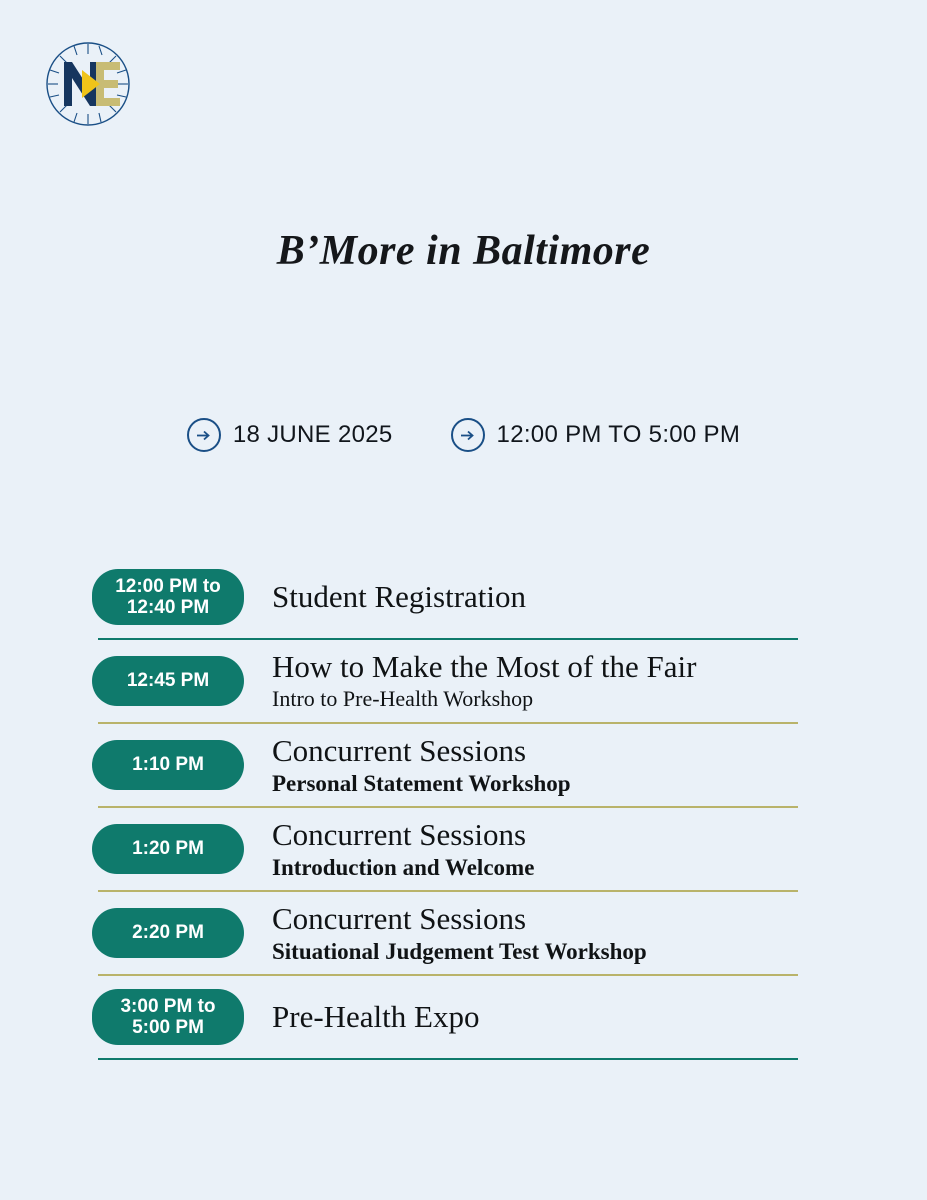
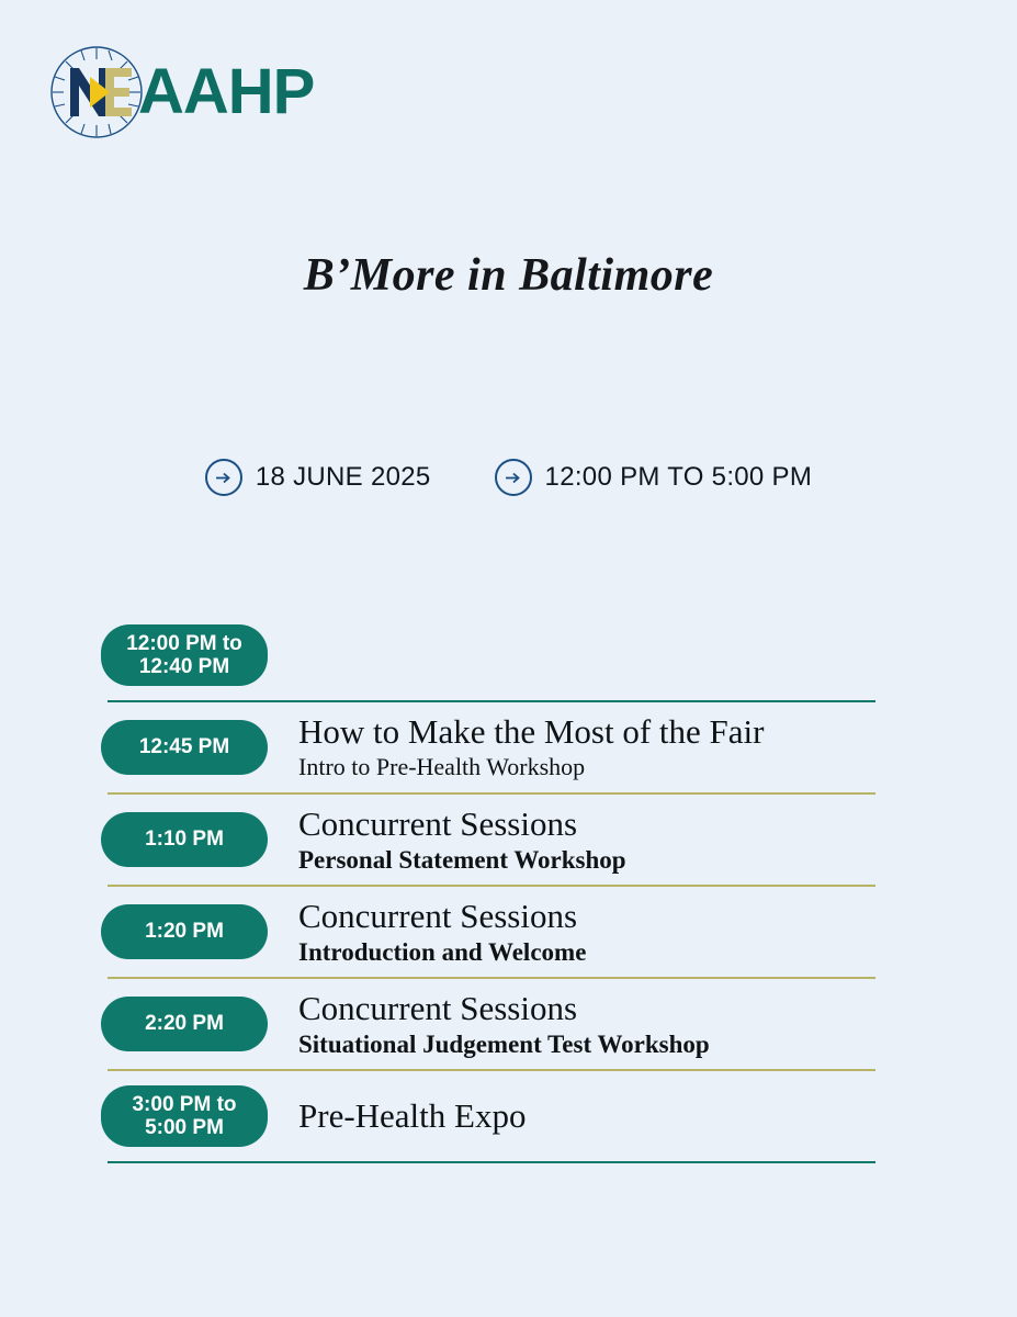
+ AAHP
  B’More in Baltimore
  18 JUNE 2025
  12:00 PM TO 5:00 PM
  12:00 PM to
  12:40 PM
- Student Registration
  12:45 PM
  How to Make the Most of the Fair
  Intro to Pre-Health Workshop
  1:10 PM
  Concurrent Sessions
  Personal Statement Workshop
  1:20 PM
  Concurrent Sessions
  Introduction and Welcome
  2:20 PM
  Concurrent Sessions
  Situational Judgement Test Workshop
  3:00 PM to
  5:00 PM
  Pre-Health Expo
